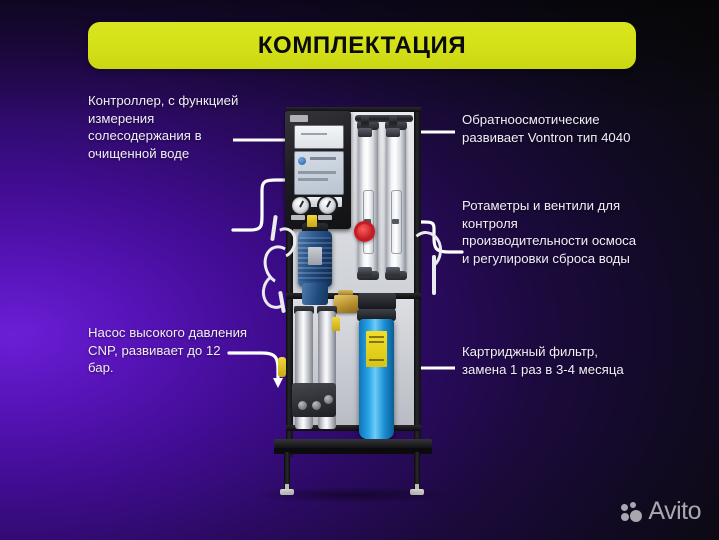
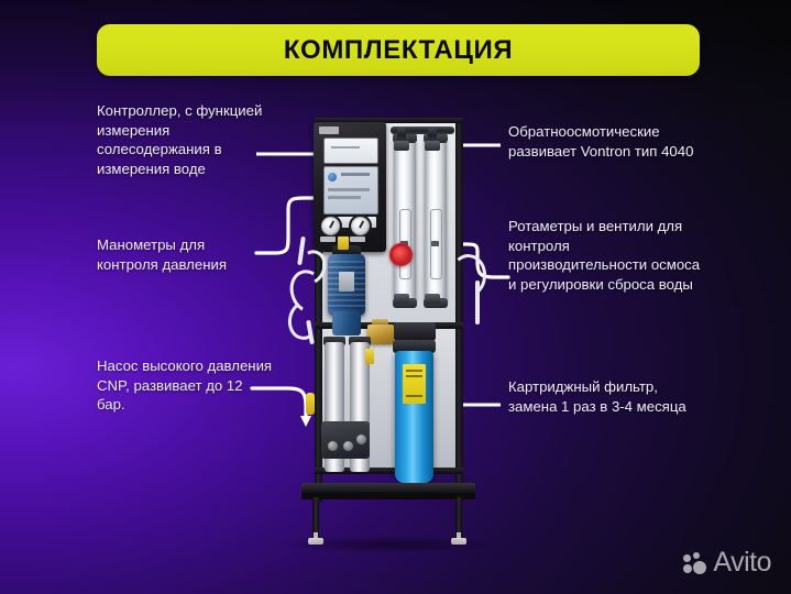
  КОМПЛЕКТАЦИЯ
- Контроллер, с функцией измерения солесодержания в очищенной воде
+ Контроллер, с функцией измерения солесодержания в измерения воде
+ Манометры для контроля давления
  Насос высокого давления CNP, развивает до 12 бар.
  Обратноосмотические развивает Vontron тип 4040
  Ротаметры и вентили для контроля производительности осмоса и регулировки сброса воды
  Картриджный фильтр, замена 1 раз в 3-4 месяца
  Avito
